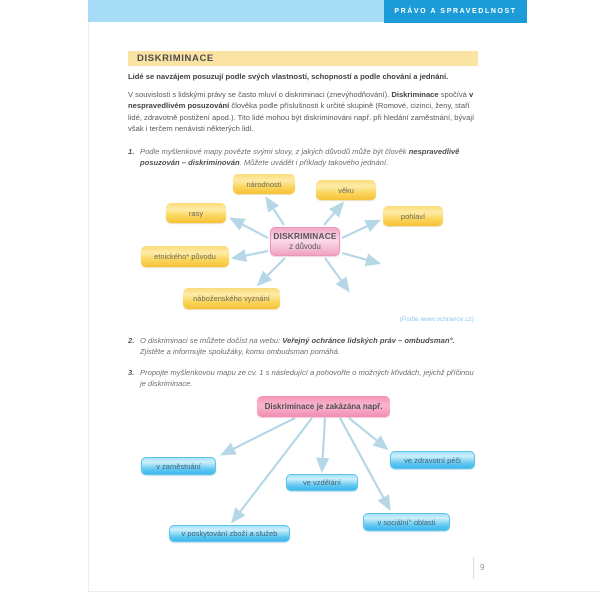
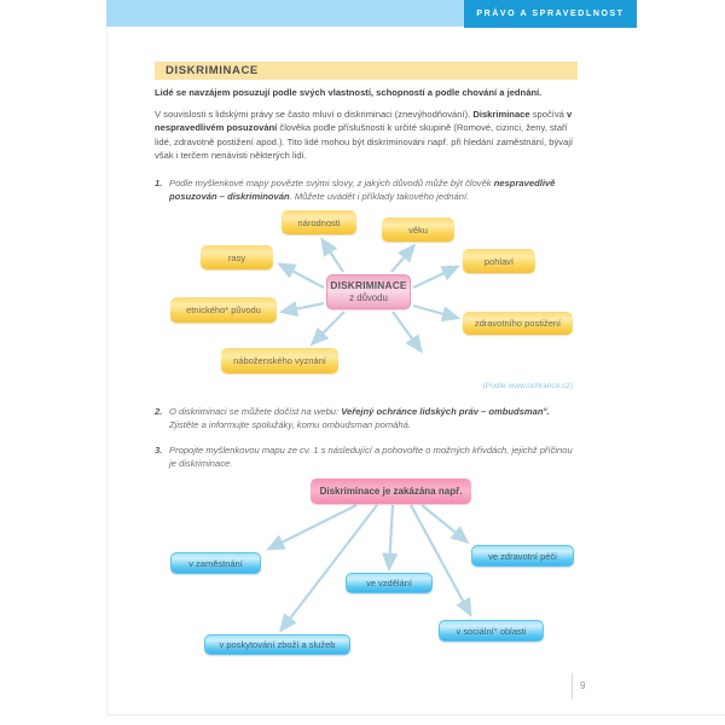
  DISKRIMINACE
  Lidé se navzájem posuzují podle svých vlastností, schopností a podle chování a jednání.
  V souvislosti s lidskými právy se často mluví o diskriminaci (znevýhodňování). Diskriminace spočívá v nespravedlivém posuzování člověka podle příslušnosti k určité skupině (Romové, cizinci, ženy, staří lidé, zdravotně postižení apod.). Tito lidé mohou být diskriminováni např. při hledání zaměstnání, bývají však i terčem nenávisti některých lidí.
  1.
  Podle myšlenkové mapy povězte svými slovy, z jakých důvodů může být člověk nespravedlivě posuzován – diskriminován. Můžete uvádět i příklady takového jednání.
  národnosti
  věku
  rasy
  pohlaví
  etnického* původu
+ zdravotního postižení
  náboženského vyznání
  DISKRIMINACE
  z důvodu
  2.
  O diskriminaci se můžete dočíst na webu: Veřejný ochránce lidských práv – ombudsman°. Zjistěte a informujte spolužáky, komu ombudsman pomáhá.
  3.
  Propojte myšlenkovou mapu ze cv. 1 s následující a pohovořte o možných křivdách, jejichž příčinou je diskriminace.
  Diskriminace je zakázána např.
  v zaměstnání
  ve zdravotní péči
  ve vzdělání
  v sociální° oblasti
  v poskytování zboží a služeb
  9
